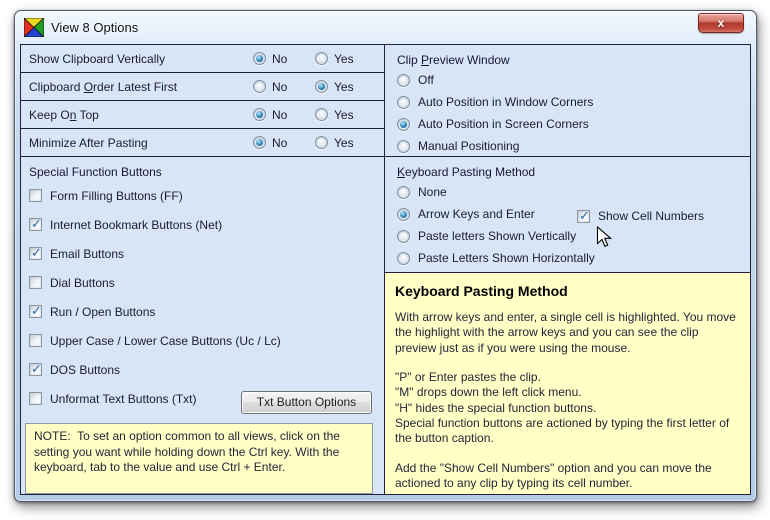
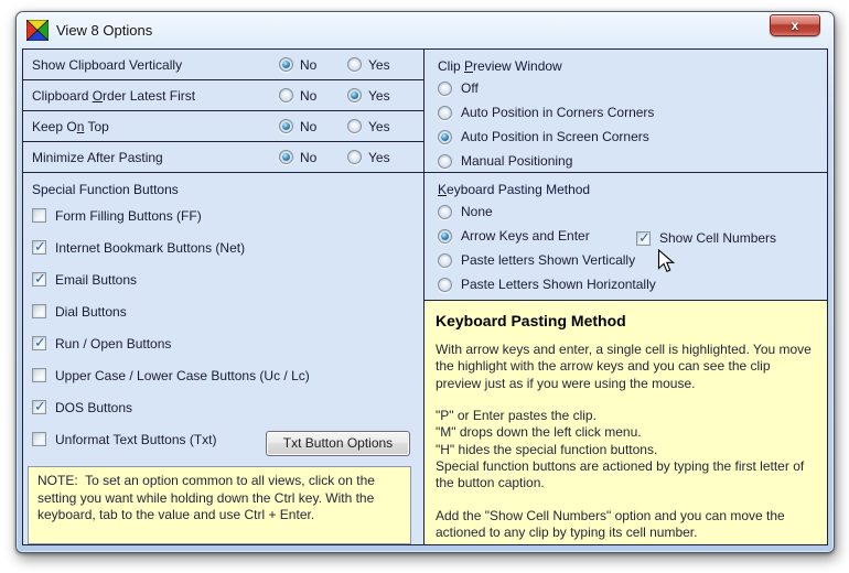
  View 8 Options
  x
  Show Clipboard Vertically
  No
  Yes
  Clipboard Order Latest First
  No
  Yes
  Keep On Top
  No
  Yes
  Minimize After Pasting
  No
  Yes
  Special Function Buttons
  Form Filling Buttons (FF)
  Internet Bookmark Buttons (Net)
  Email Buttons
  Dial Buttons
  Run / Open Buttons
  Upper Case / Lower Case Buttons (Uc / Lc)
  DOS Buttons
  Unformat Text Buttons (Txt)
  Txt Button Options
  NOTE: To set an option common to all views, click on the setting you want while holding down the Ctrl key. With the keyboard, tab to the value and use Ctrl + Enter.
  Clip Preview Window
  Off
- Auto Position in Window Corners
+ Auto Position in Corners Corners
  Auto Position in Screen Corners
  Manual Positioning
  Keyboard Pasting Method
  None
  Arrow Keys and Enter
  Paste letters Shown Vertically
  Paste Letters Shown Horizontally
  Show Cell Numbers
  Keyboard Pasting Method
  With arrow keys and enter, a single cell is highlighted. You move the highlight with the arrow keys and you can see the clip preview just as if you were using the mouse.
  "P" or Enter pastes the clip.
  "M" drops down the left click menu.
  "H" hides the special function buttons.
  Special function buttons are actioned by typing the first letter of the button caption.
  Add the "Show Cell Numbers" option and you can move the actioned to any clip by typing its cell number.
